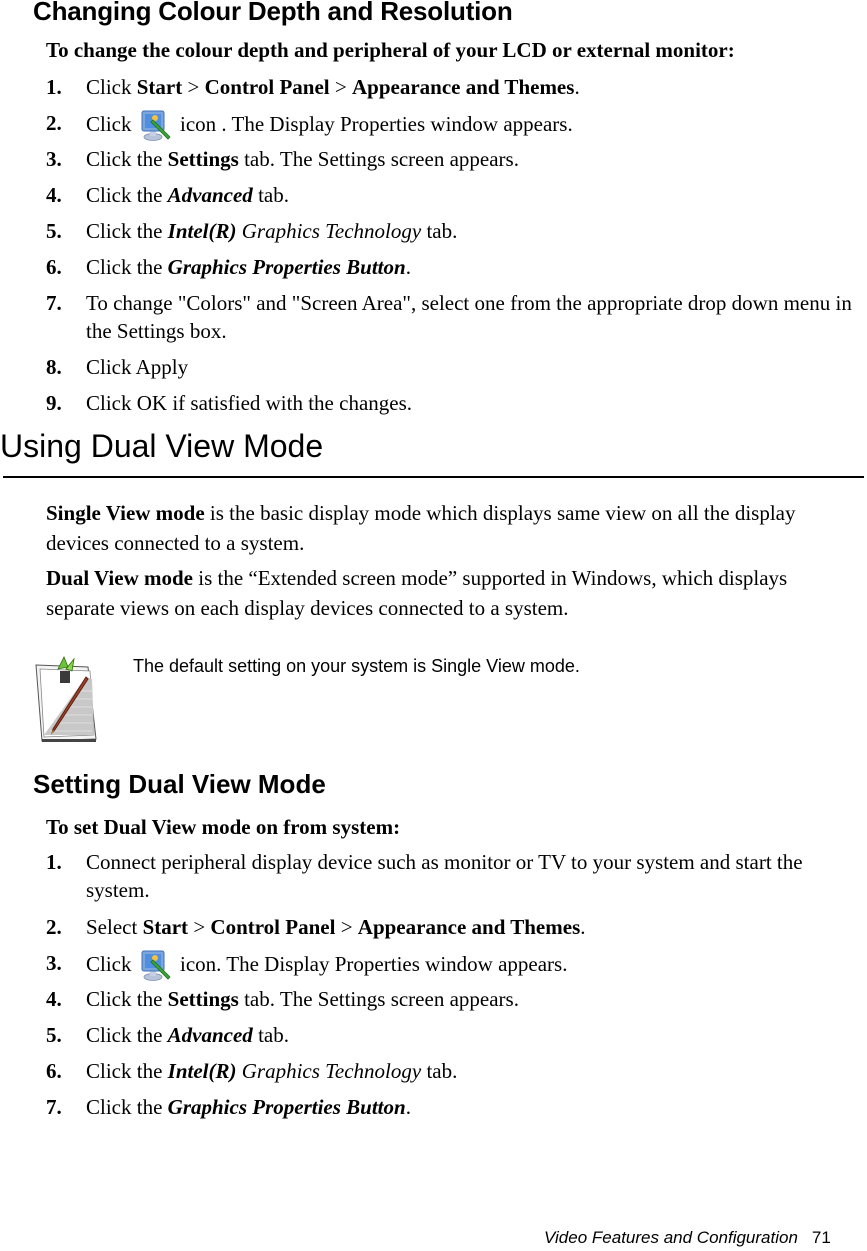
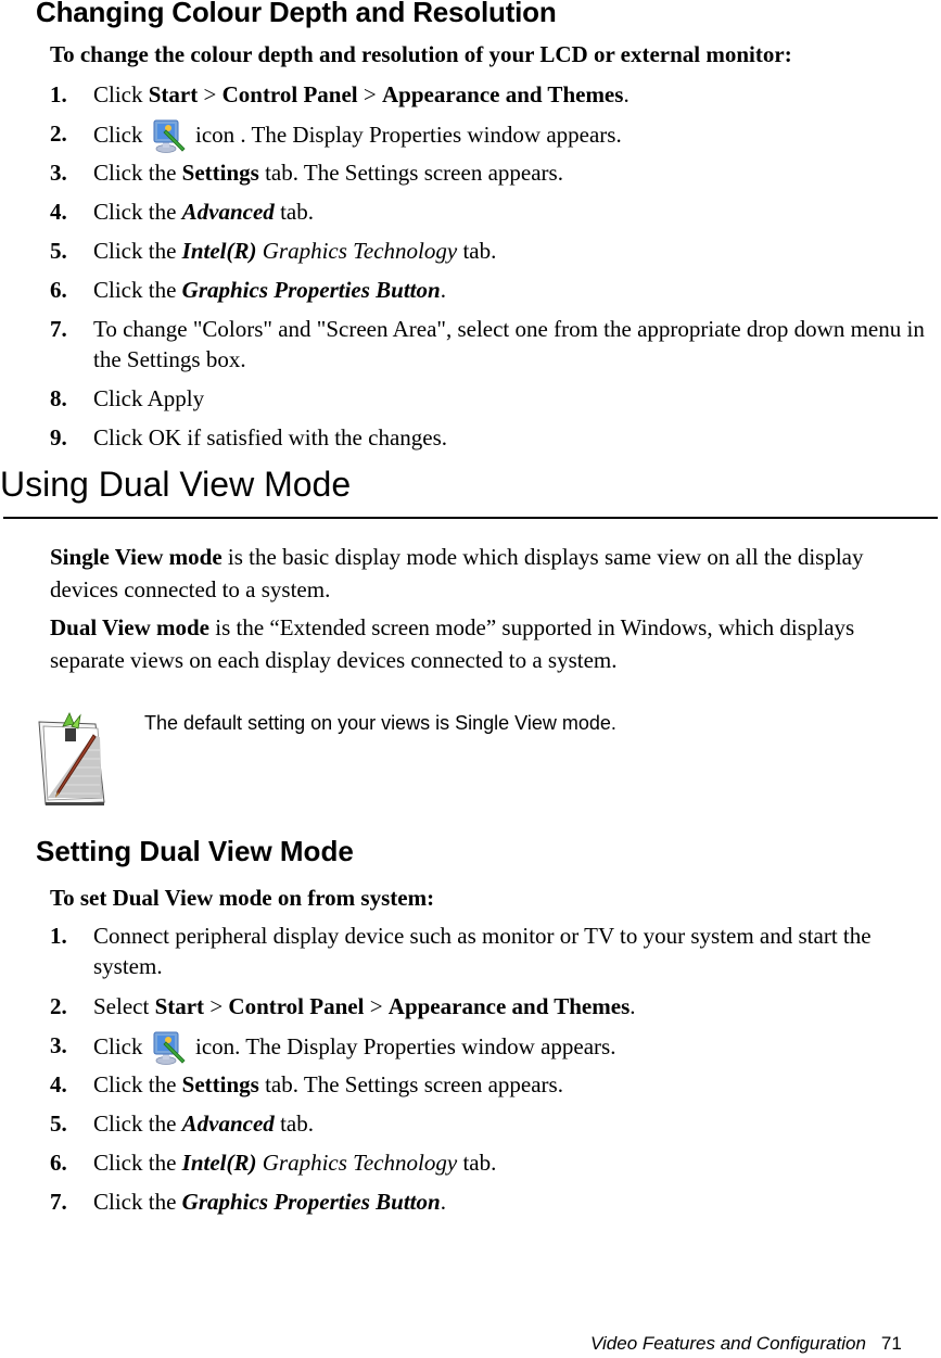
  Changing Colour Depth and Resolution
- To change the colour depth and peripheral of your LCD or external monitor:
+ To change the colour depth and resolution of your LCD or external monitor:
  1.
  Click Start > Control Panel > Appearance and Themes.
  2.
  Click icon . The Display Properties window appears.
  3.
  Click the Settings tab. The Settings screen appears.
  4.
  Click the Advanced tab.
  5.
  Click the Intel(R) Graphics Technology tab.
  6.
  Click the Graphics Properties Button.
  7.
  To change "Colors" and "Screen Area", select one from the appropriate drop down menu in the Settings box.
  8.
  Click Apply
  9.
  Click OK if satisfied with the changes.
  Using Dual View Mode
  Single View mode is the basic display mode which displays same view on all the display devices connected to a system.
  Dual View mode is the “Extended screen mode” supported in Windows, which displays separate views on each display devices connected to a system.
- The default setting on your system is Single View mode.
+ The default setting on your views is Single View mode.
  Setting Dual View Mode
  To set Dual View mode on from system:
  1.
  Connect peripheral display device such as monitor or TV to your system and start the system.
  2.
  Select Start > Control Panel > Appearance and Themes.
  3.
  Click icon. The Display Properties window appears.
  4.
  Click the Settings tab. The Settings screen appears.
  5.
  Click the Advanced tab.
  6.
  Click the Intel(R) Graphics Technology tab.
  7.
  Click the Graphics Properties Button.
  Video Features and Configuration 71
